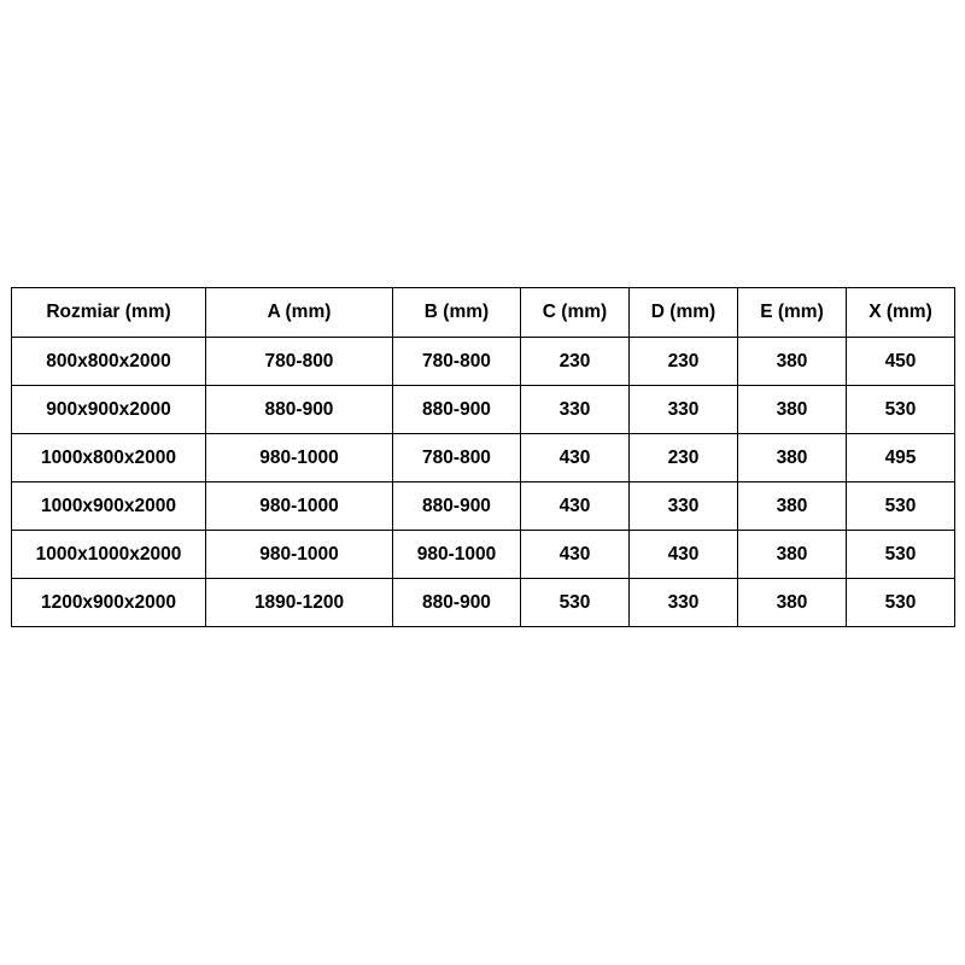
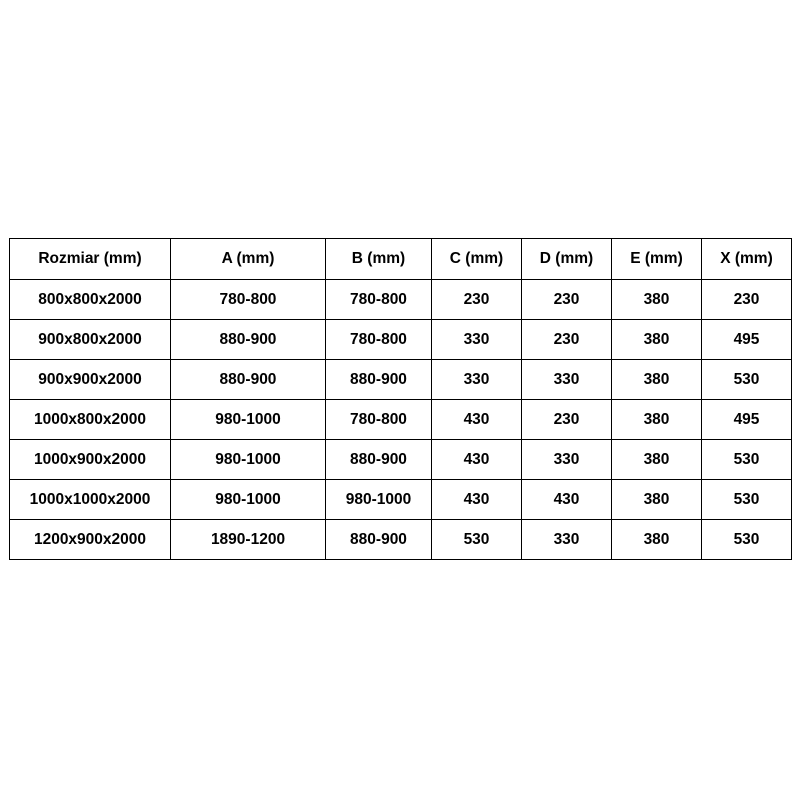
  Rozmiar (mm)	A (mm)	B (mm)	C (mm)	D (mm)	E (mm)	X (mm)
- 800x800x2000	780-800	780-800	230	230	380	450
+ 800x800x2000	780-800	780-800	230	230	380	230
+ 900x800x2000	880-900	780-800	330	230	380	495
  900x900x2000	880-900	880-900	330	330	380	530
  1000x800x2000	980-1000	780-800	430	230	380	495
  1000x900x2000	980-1000	880-900	430	330	380	530
  1000x1000x2000	980-1000	980-1000	430	430	380	530
  1200x900x2000	1890-1200	880-900	530	330	380	530
